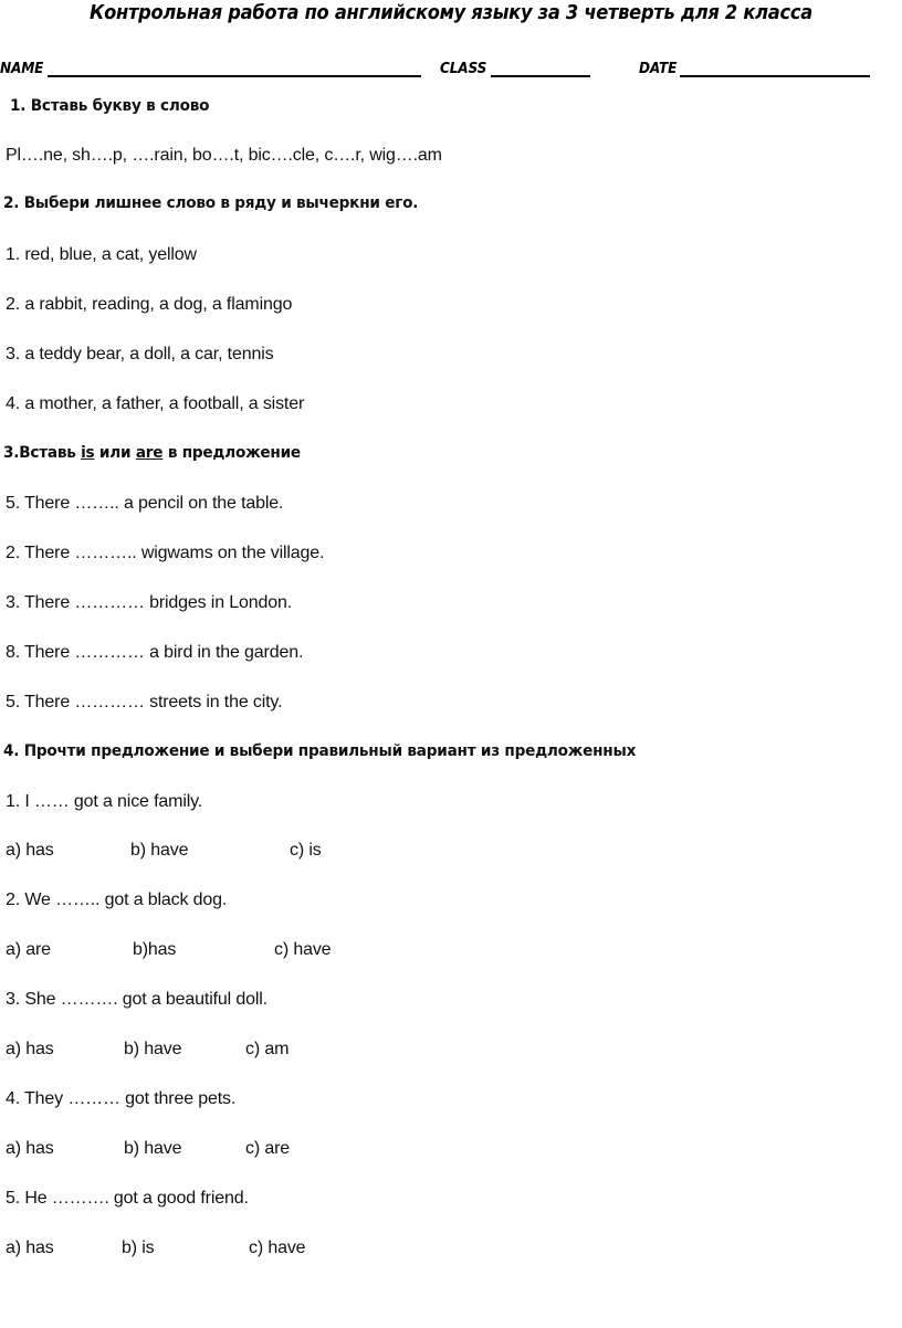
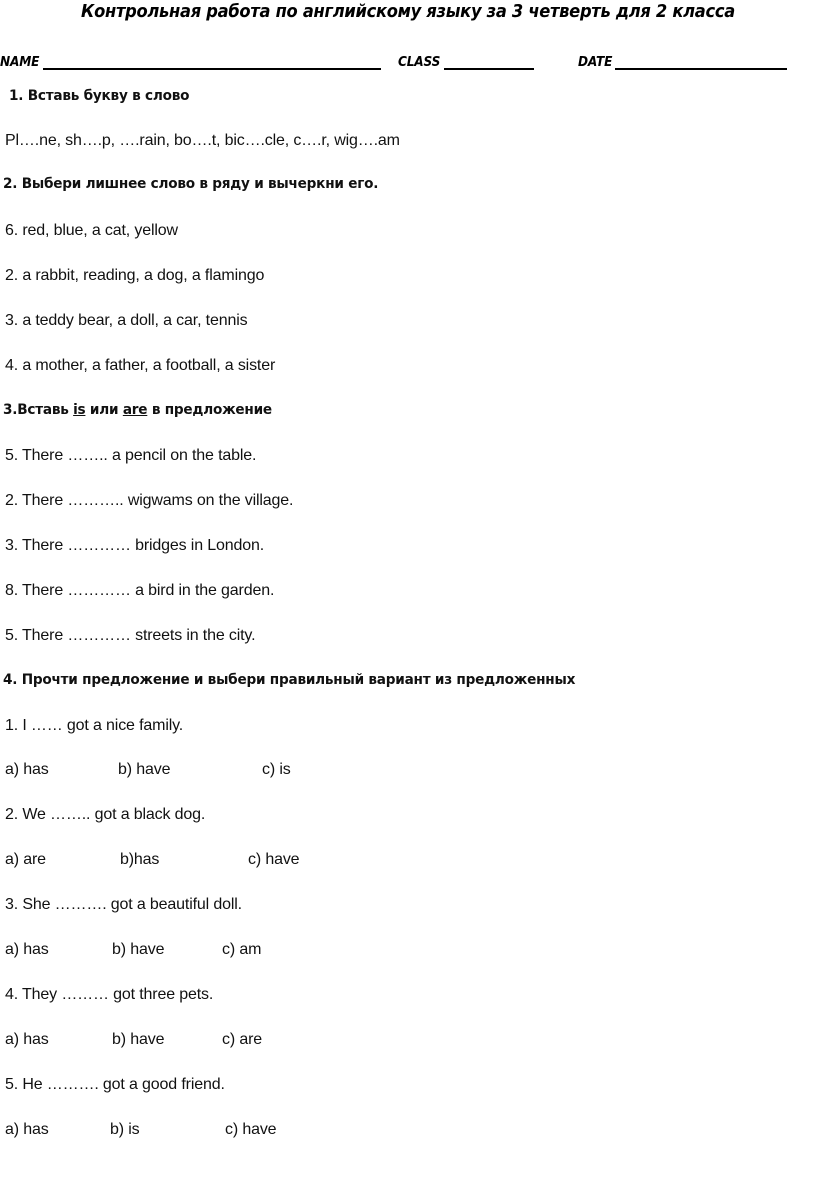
  Контрольная работа по английскому языку за 3 четверть для 2 класса
  NAME
  CLASS
  DATE
  1. Вставь букву в слово
  Pl….ne, sh….p, ….rain, bo….t, bic….cle, c….r, wig….am
  2. Выбери лишнее слово в ряду и вычеркни его.
- 1. red, blue, a cat, yellow
+ 6. red, blue, a cat, yellow
  2. a rabbit, reading, a dog, a flamingo
  3. a teddy bear, a doll, a car, tennis
  4. a mother, a father, a football, a sister
  3.Вставь is или are в предложение
  5. There …….. a pencil on the table.
  2. There ……….. wigwams on the village.
  3. There ………… bridges in London.
  8. There ………… a bird in the garden.
  5. There ………… streets in the city.
  4. Прочти предложение и выбери правильный вариант из предложенных
  1. I …… got a nice family.
  a) has
  b) have
  c) is
  2. We …….. got a black dog.
  a) are
  b)has
  c) have
  3. She ………. got a beautiful doll.
  a) has
  b) have
  c) am
  4. They ……… got three pets.
  a) has
  b) have
  c) are
  5. He ………. got a good friend.
  a) has
  b) is
  c) have
